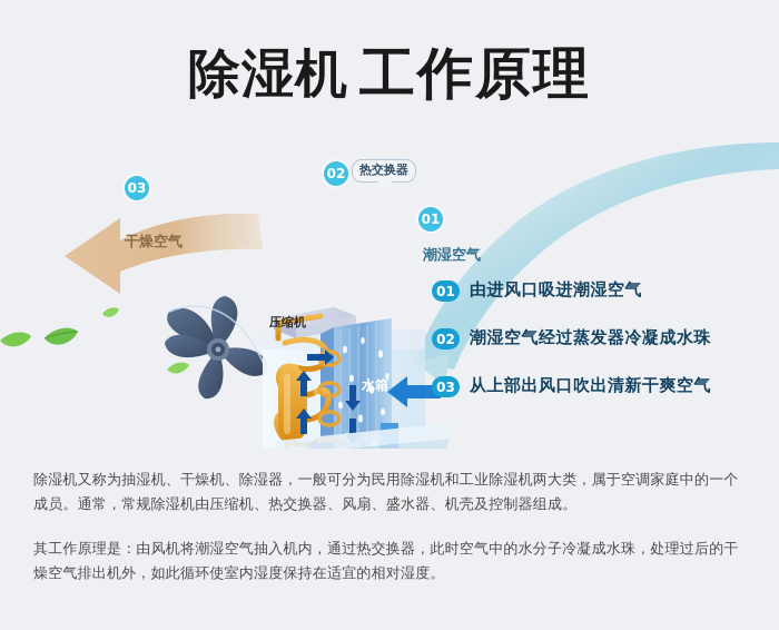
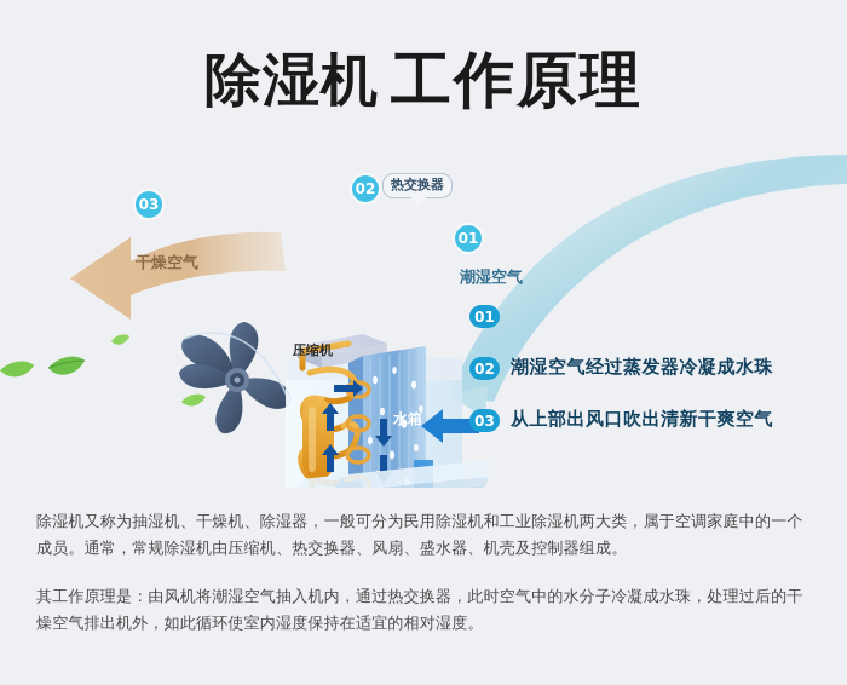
  除湿机 工作原理
  03
  干燥空气
  02
  热交换器
  01
  潮湿空气
  压缩机
  水箱
  01
- 由进风口吸进潮湿空气
  02
  潮湿空气经过蒸发器冷凝成水珠
  03
  从上部出风口吹出清新干爽空气
  除湿机又称为抽湿机、干燥机、除湿器，一般可分为民用除湿机和工业除湿机两大类，属于空调家庭中的一个成员。通常，常规除湿机由压缩机、热交换器、风扇、盛水器、机壳及控制器组成。
  其工作原理是：由风机将潮湿空气抽入机内，通过热交换器，此时空气中的水分子冷凝成水珠，处理过后的干燥空气排出机外，如此循环使室内湿度保持在适宜的相对湿度。
